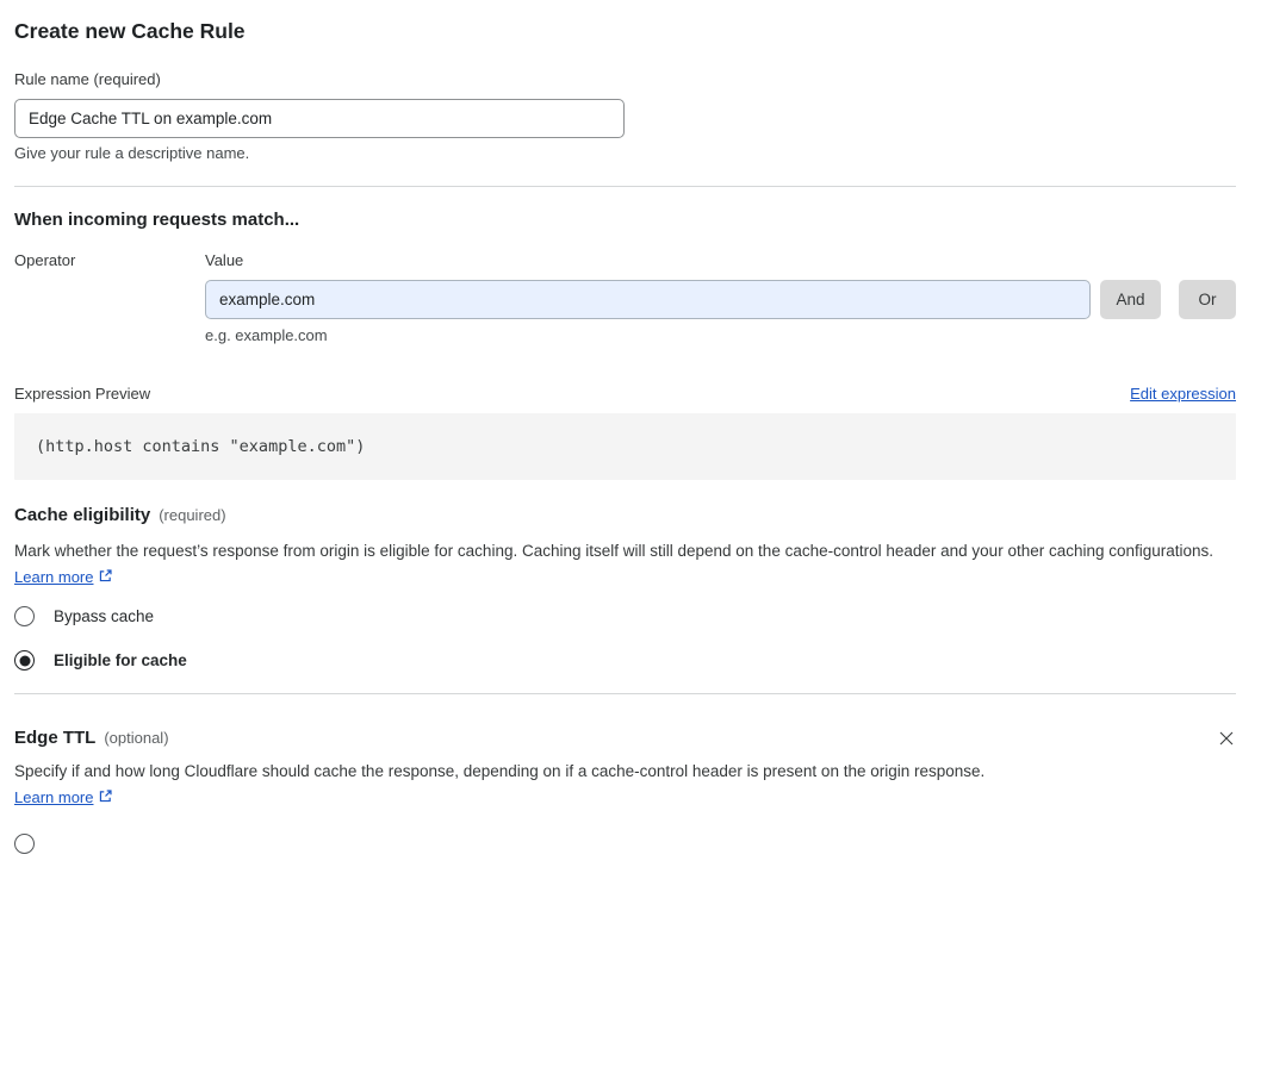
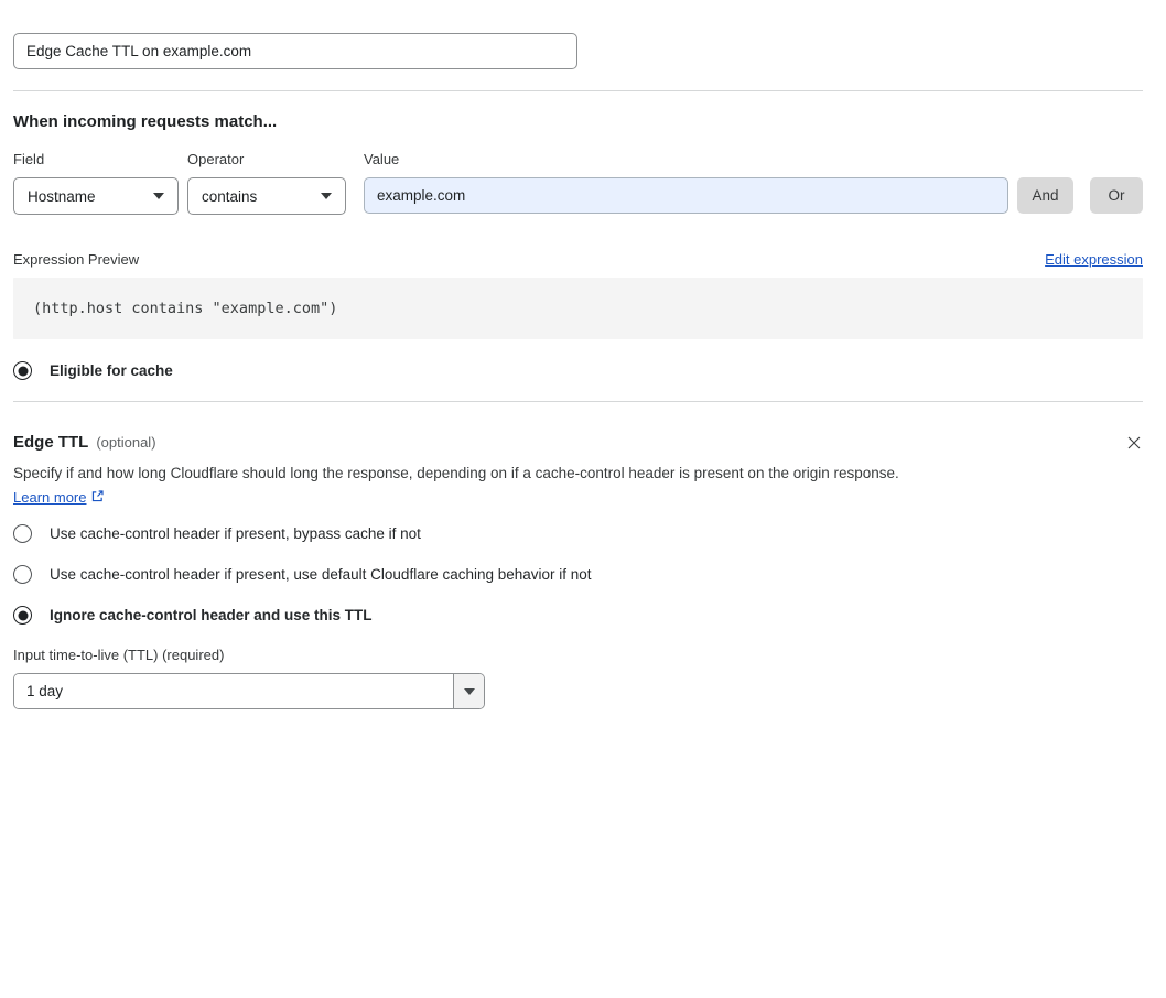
- Create new Cache Rule
- Rule name (required)
  Edge Cache TTL on example.com
- Give your rule a descriptive name.
  When incoming requests match...
+ Field
+ Hostname
  Operator
+ contains
  Value
  example.com
- e.g. example.com
  And
  Or
  Expression Preview
  Edit expression
  (http.host contains "example.com")
- Cache eligibility
- (required)
- Mark whether the request’s response from origin is eligible for caching. Caching itself will still depend on the cache-control header and your other caching configurations. Learn more
- Bypass cache
  Eligible for cache
  Edge TTL
  (optional)
- Specify if and how long Cloudflare should cache the response, depending on if a cache-control header is present on the origin response. Learn more
+ Specify if and how long Cloudflare should long the response, depending on if a cache-control header is present on the origin response. Learn more
+ Use cache-control header if present, bypass cache if not
+ Use cache-control header if present, use default Cloudflare caching behavior if not
+ Ignore cache-control header and use this TTL
+ Input time-to-live (TTL) (required)
+ 1 day
